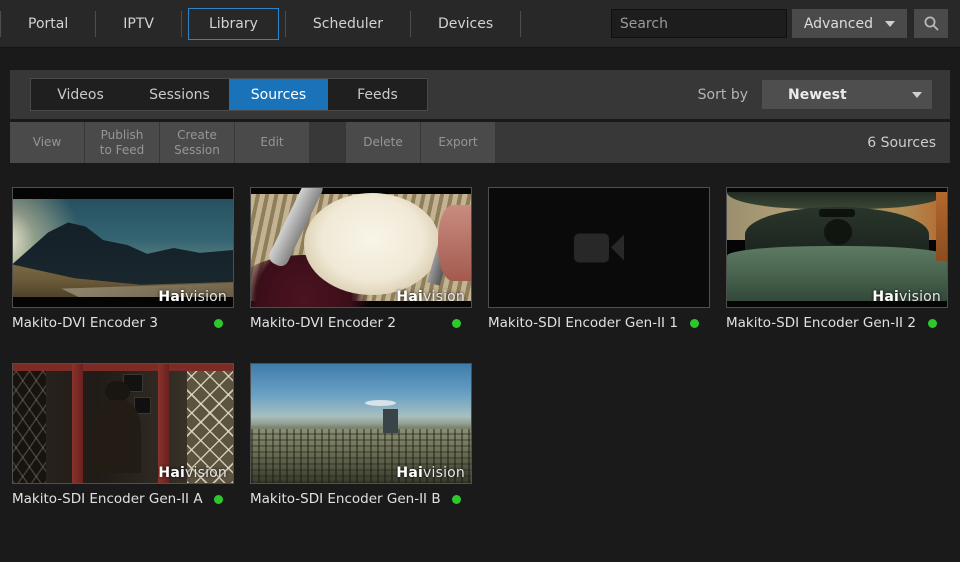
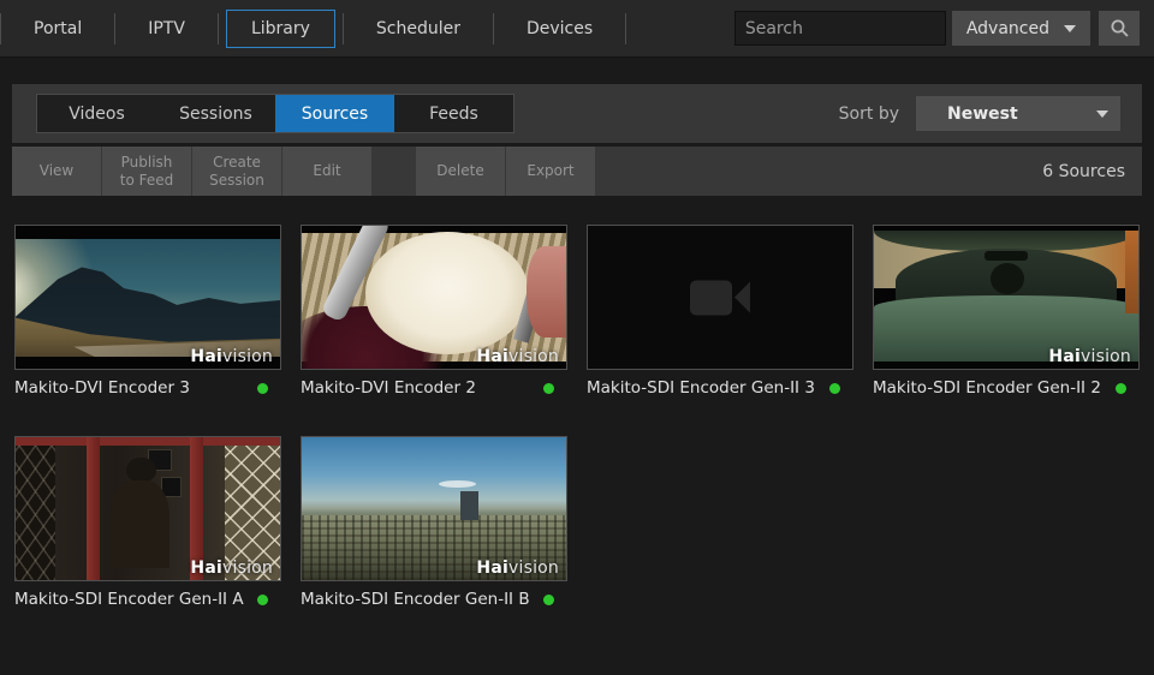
  Portal
  IPTV
  Library
  Scheduler
  Devices
  Search
  Advanced
  Videos
  Sessions
  Sources
  Feeds
  Sort by
  Newest
  View
  Publish to Feed
  Create Session
  Edit
  Delete
  Export
  6 Sources
  Haivision
  Makito-DVI Encoder 3
  Haivision
  Makito-DVI Encoder 2
- Makito-SDI Encoder Gen-II 1
+ Makito-SDI Encoder Gen-II 3
  Haivision
  Makito-SDI Encoder Gen-II 2
  Haivision
  Makito-SDI Encoder Gen-II A
  Haivision
  Makito-SDI Encoder Gen-II B
